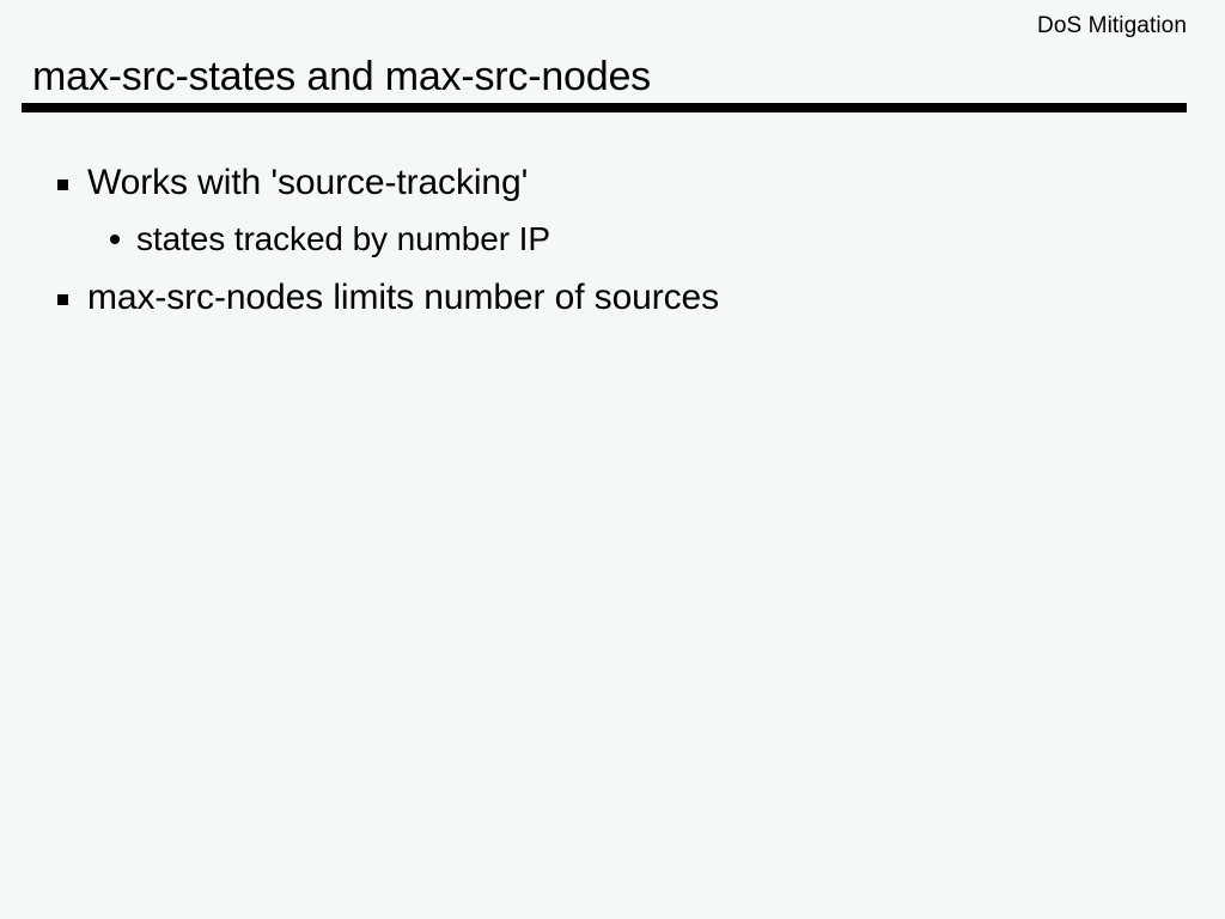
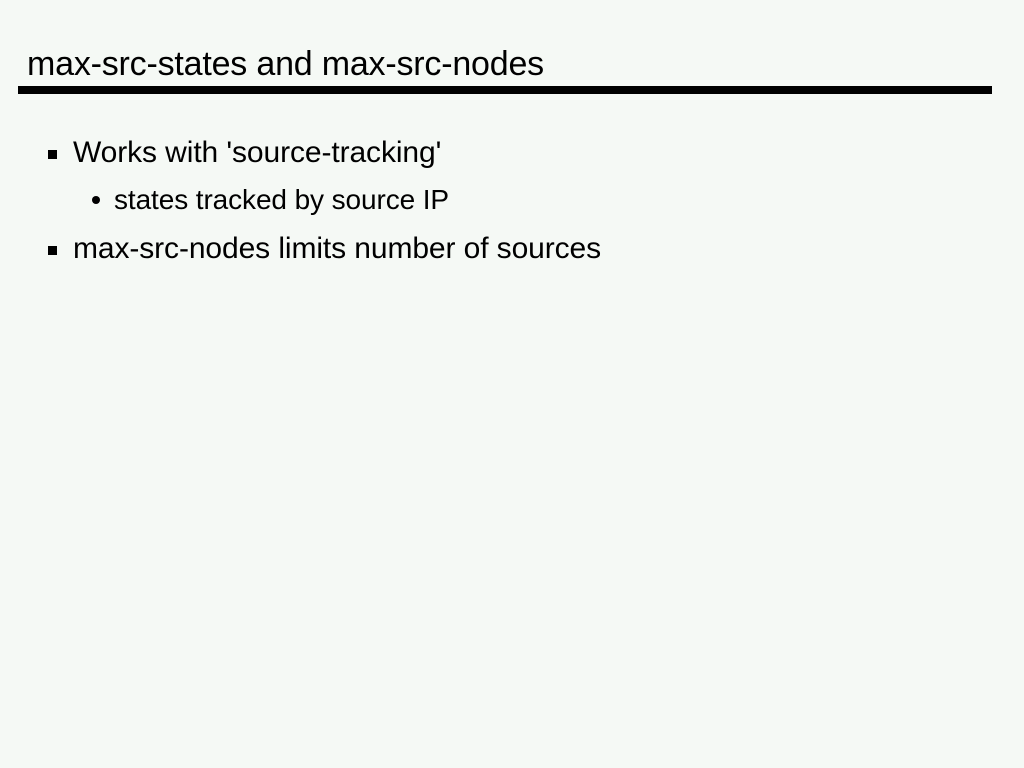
- DoS Mitigation
  max-src-states and max-src-nodes
  Works with 'source-tracking'
- states tracked by number IP
+ states tracked by source IP
  max-src-nodes limits number of sources
